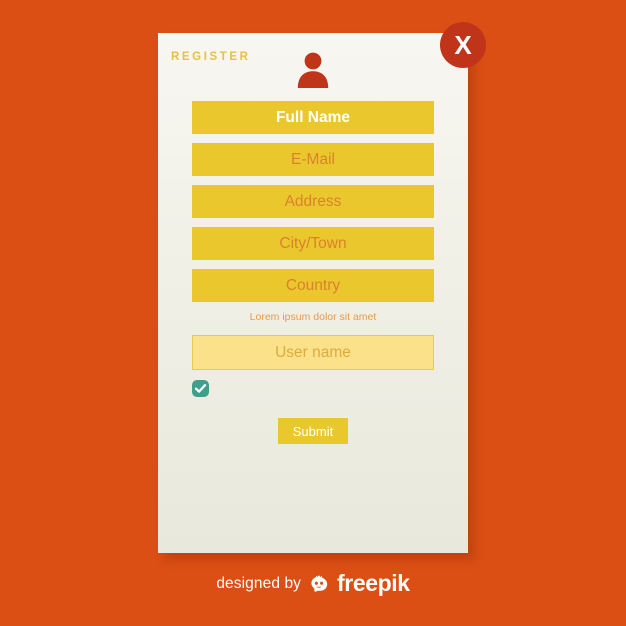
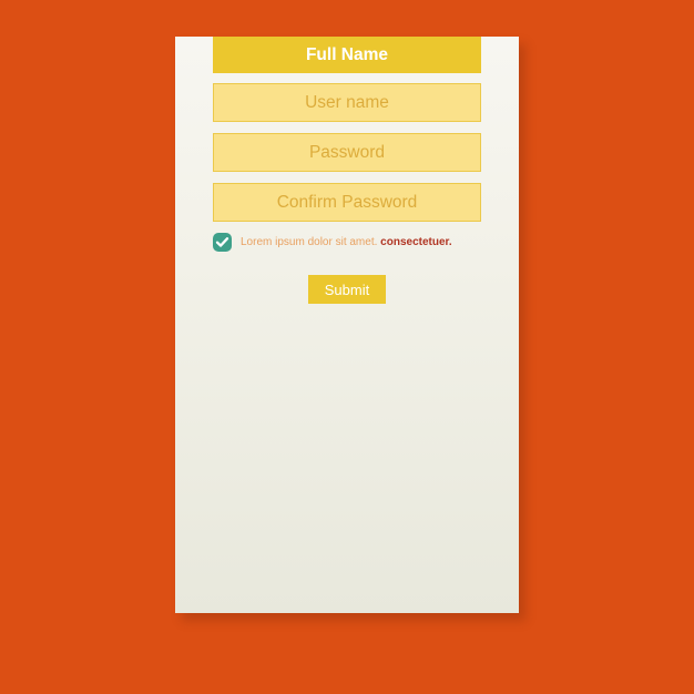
- REGISTER
  Full Name
- E-Mail
- Address
- City/Town
- Country
- Lorem ipsum dolor sit amet
  User name
+ Password
+ Confirm Password
+ Lorem ipsum dolor sit amet. consectetuer.
  Submit
- X
- designed by
- freepik
